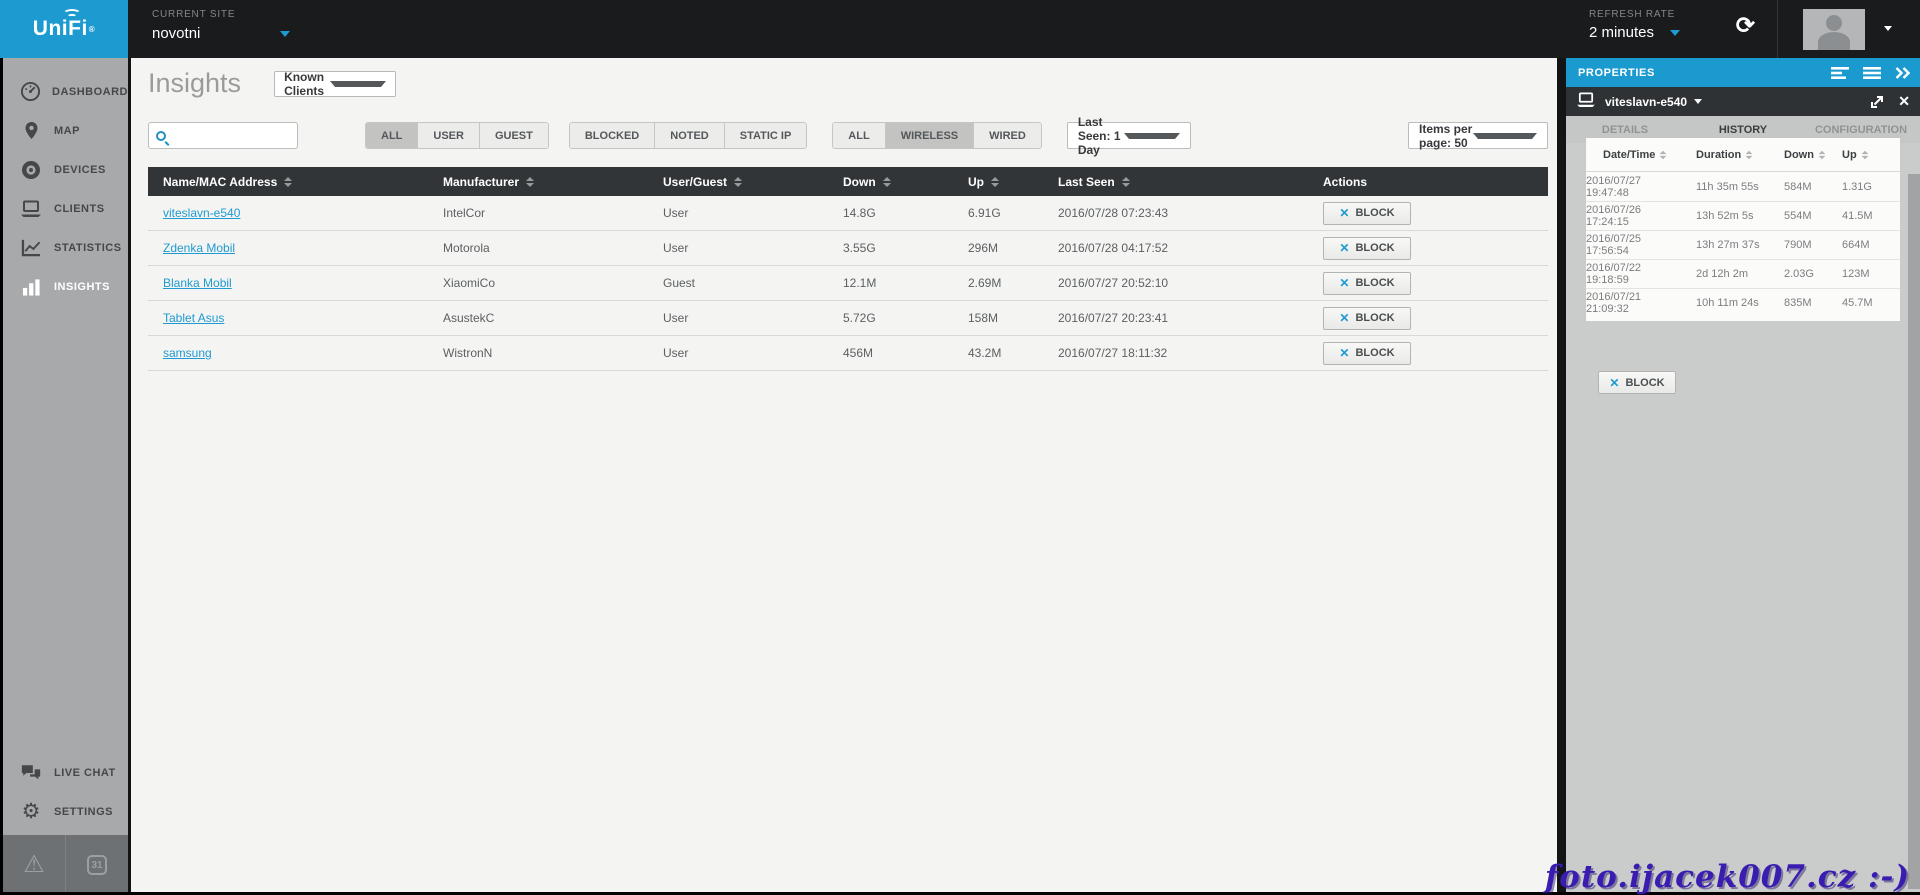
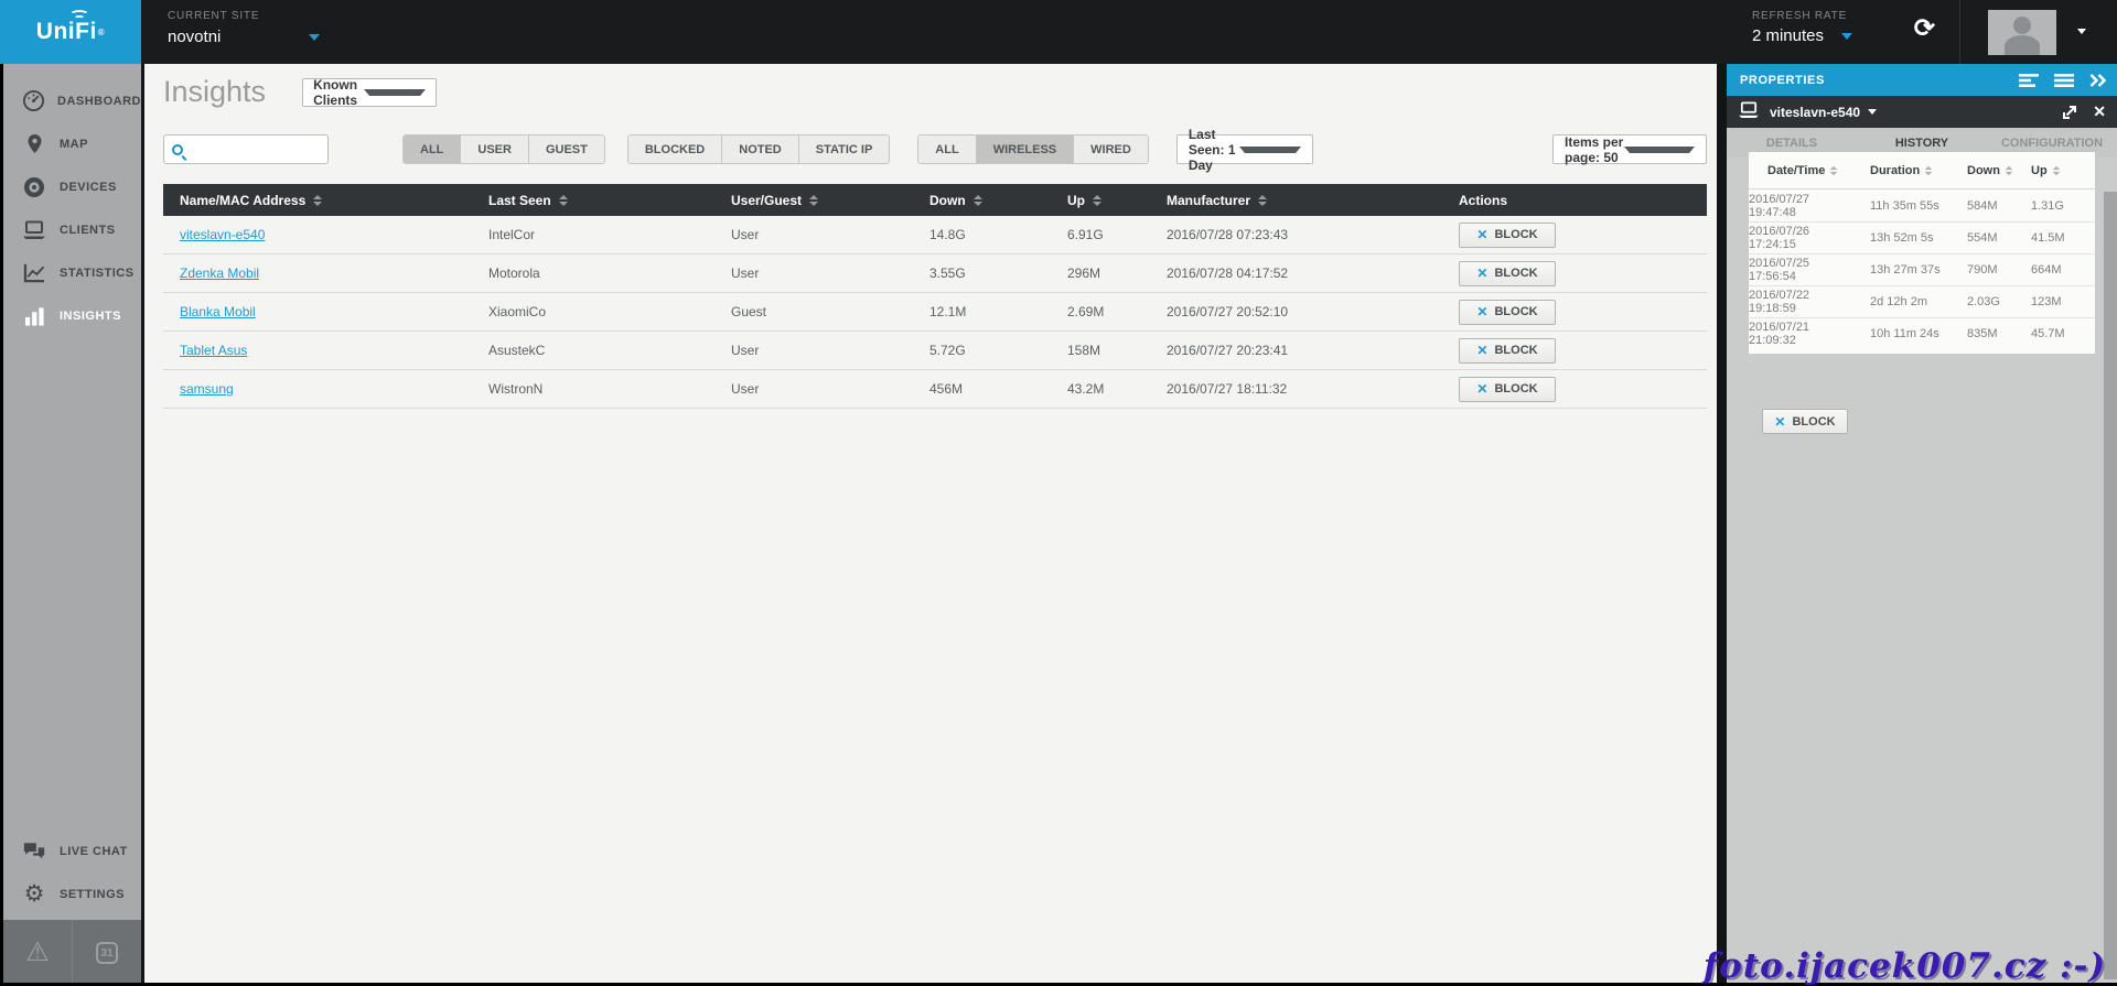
  UniFi
  ®
  CURRENT SITE
  novotni
  REFRESH RATE
  2 minutes
  ⟳
  DASHBOARD
  MAP
  DEVICES
  CLIENTS
  STATISTICS
  INSIGHTS
  LIVE CHAT
  ⚙
  SETTINGS
  ⚠
  31
  Insights
  Known Clients
  ALL
  USER
  GUEST
  BLOCKED
  NOTED
  STATIC IP
  ALL
  WIRELESS
  WIRED
  Last Seen: 1 Day
  Items per page: 50
  Name/MAC Address
- Manufacturer
+ Last Seen
  User/Guest
  Down
  Up
- Last Seen
+ Manufacturer
  Actions
  viteslavn-e540
  IntelCor
  User
  14.8G
  6.91G
  2016/07/28 07:23:43
  ✕
  BLOCK
  Zdenka Mobil
  Motorola
  User
  3.55G
  296M
  2016/07/28 04:17:52
  ✕
  BLOCK
  Blanka Mobil
  XiaomiCo
  Guest
  12.1M
  2.69M
  2016/07/27 20:52:10
  ✕
  BLOCK
  Tablet Asus
  AsustekC
  User
  5.72G
  158M
  2016/07/27 20:23:41
  ✕
  BLOCK
  samsung
  WistronN
  User
  456M
  43.2M
  2016/07/27 18:11:32
  ✕
  BLOCK
  PROPERTIES
  viteslavn-e540
  ✕
  DETAILS
  HISTORY
  CONFIGURATION
  Date/Time
  Duration
  Down
  Up
  2016/07/27
  19:47:48
  11h 35m 55s
  584M
  1.31G
  2016/07/26
  17:24:15
  13h 52m 5s
  554M
  41.5M
  2016/07/25
  17:56:54
  13h 27m 37s
  790M
  664M
  2016/07/22
  19:18:59
  2d 12h 2m
  2.03G
  123M
  2016/07/21
  21:09:32
  10h 11m 24s
  835M
  45.7M
  ✕
  BLOCK
  foto.ijacek007.cz :-)
